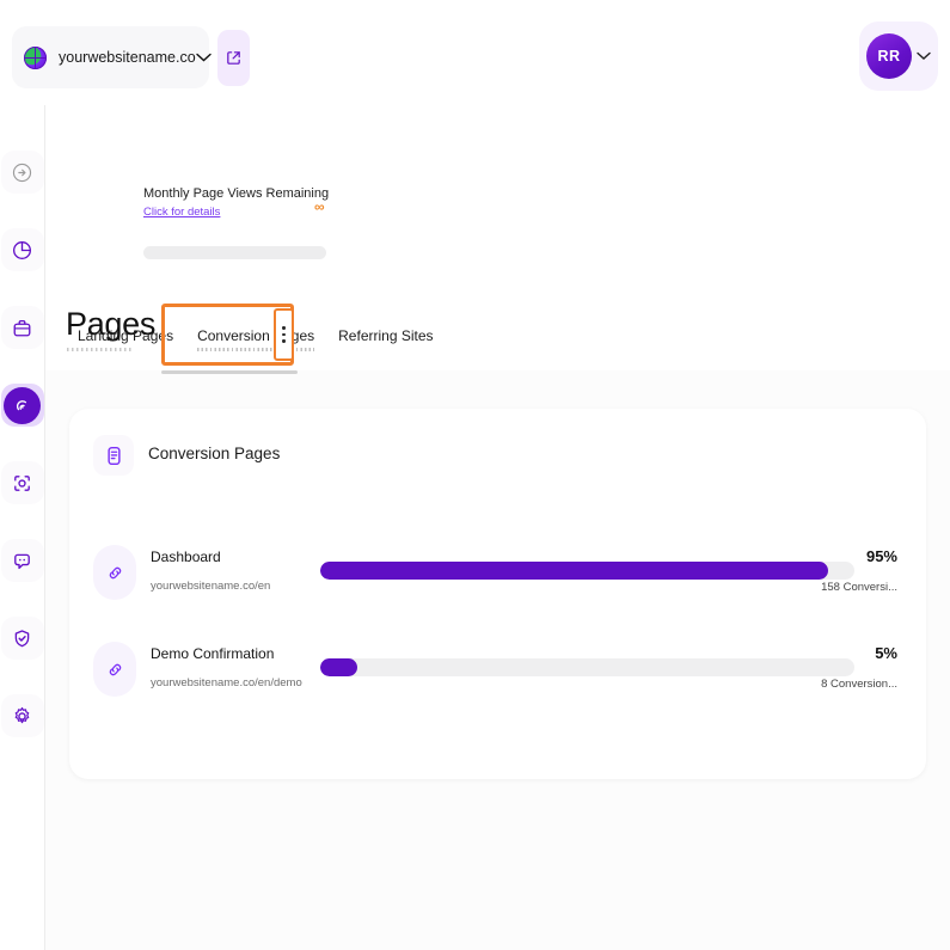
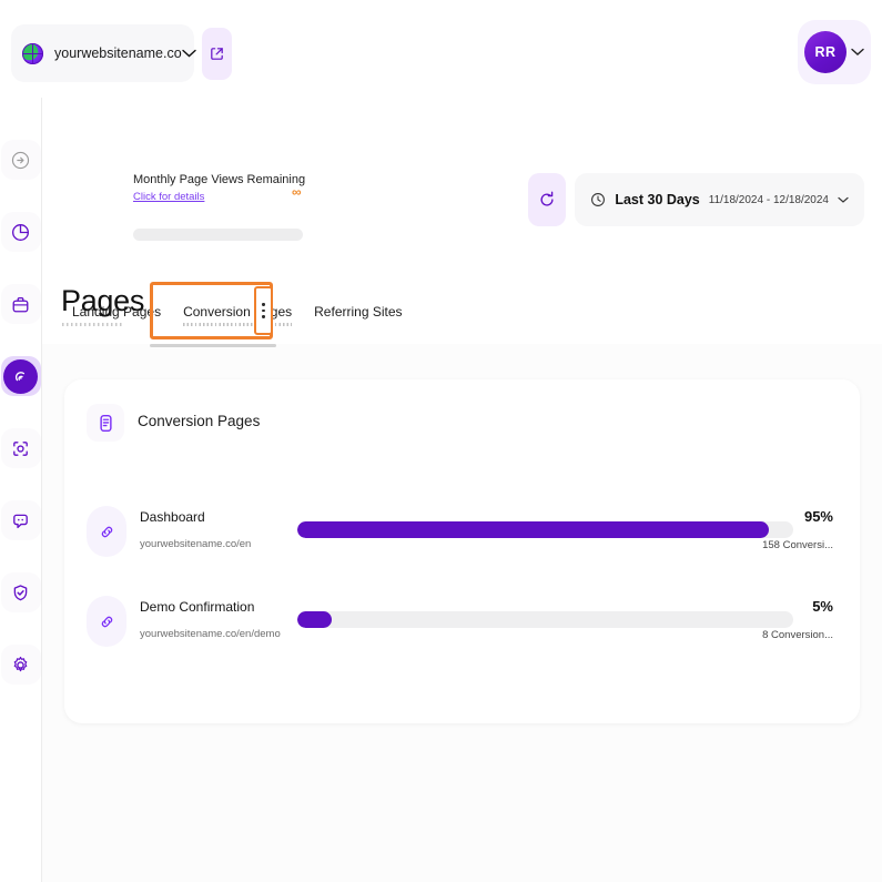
  yourwebsitename.co
  RR
  Pages
  Monthly Page Views Remaining
  Click for details
  ∞
+ Last 30 Days
+ 11/18/2024 - 12/18/2024
  Landing Pages
  Conversionges
  Referring Sites
  Conversion Pages
  Dashboard
  yourwebsitename.co/en
  95%
  158 Conversi...
  Demo Confirmation
  yourwebsitename.co/en/demo
  5%
  8 Conversion...
